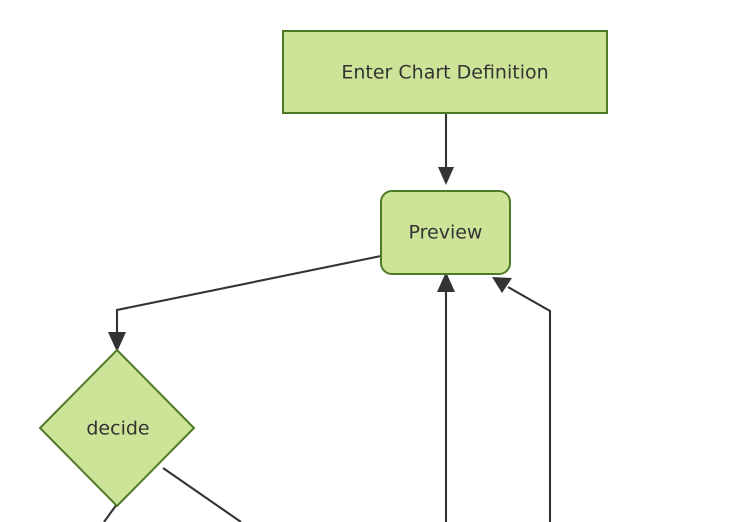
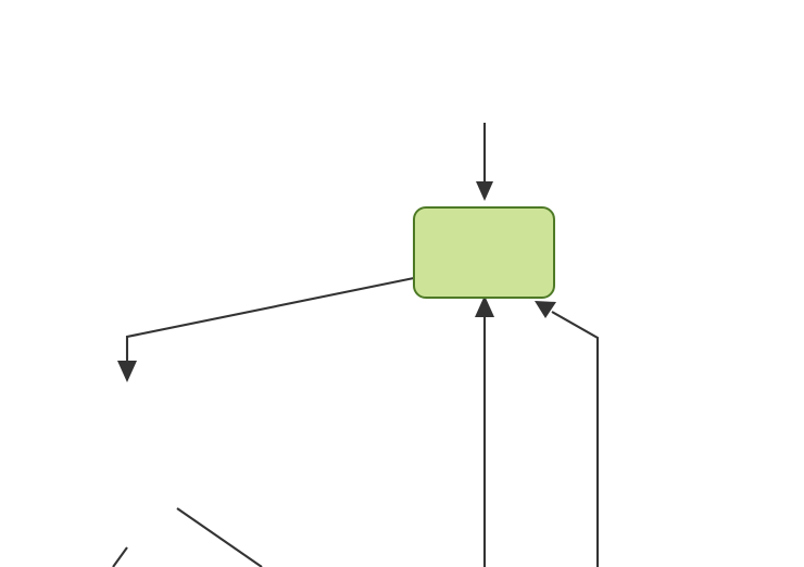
- Enter Chart Definition
- Preview
- decide
